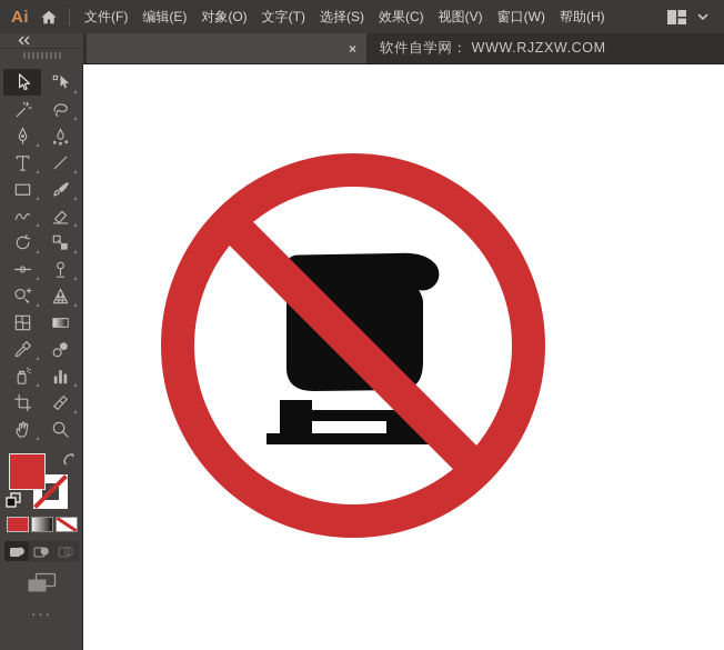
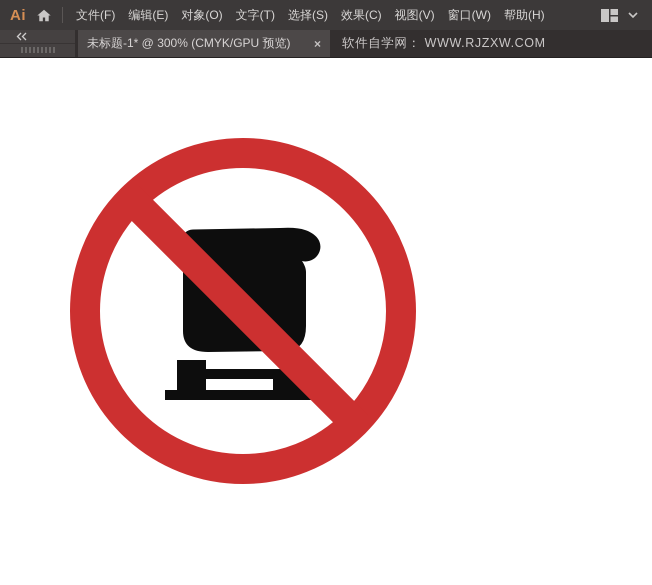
  Ai
  文件(F)
  编辑(E)
  对象(O)
  文字(T)
  选择(S)
  效果(C)
  视图(V)
  窗口(W)
  帮助(H)
+ 未标题-1* @ 300% (CMYK/GPU 预览)
  ×
  软件自学网： WWW.RJZXW.COM
- ···
